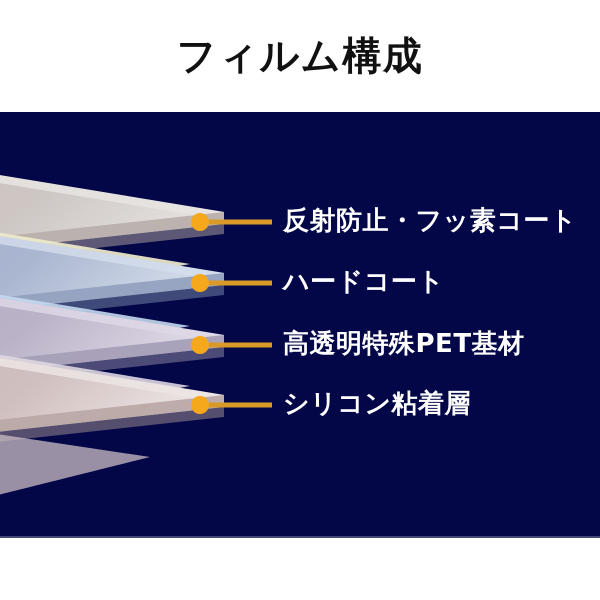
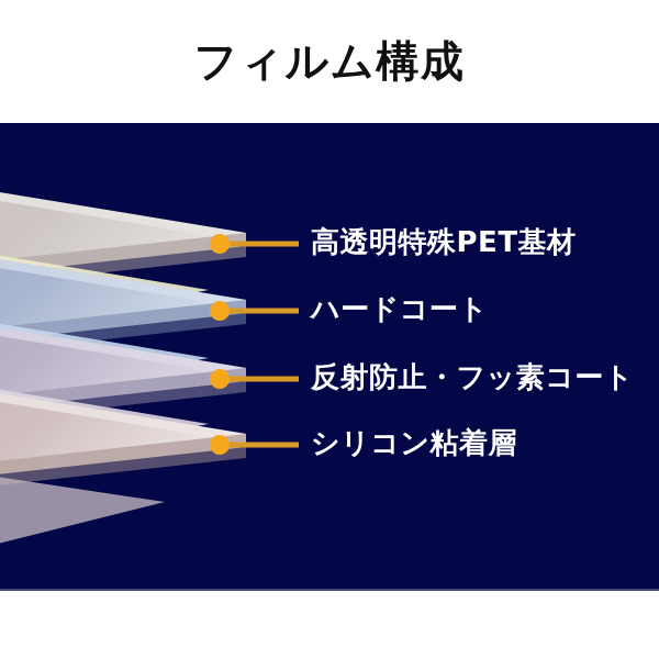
  フィルム構成
- 反射防止・フッ素コート
+ 高透明特殊PET基材
  ハードコート
- 高透明特殊PET基材
+ 反射防止・フッ素コート
  シリコン粘着層
